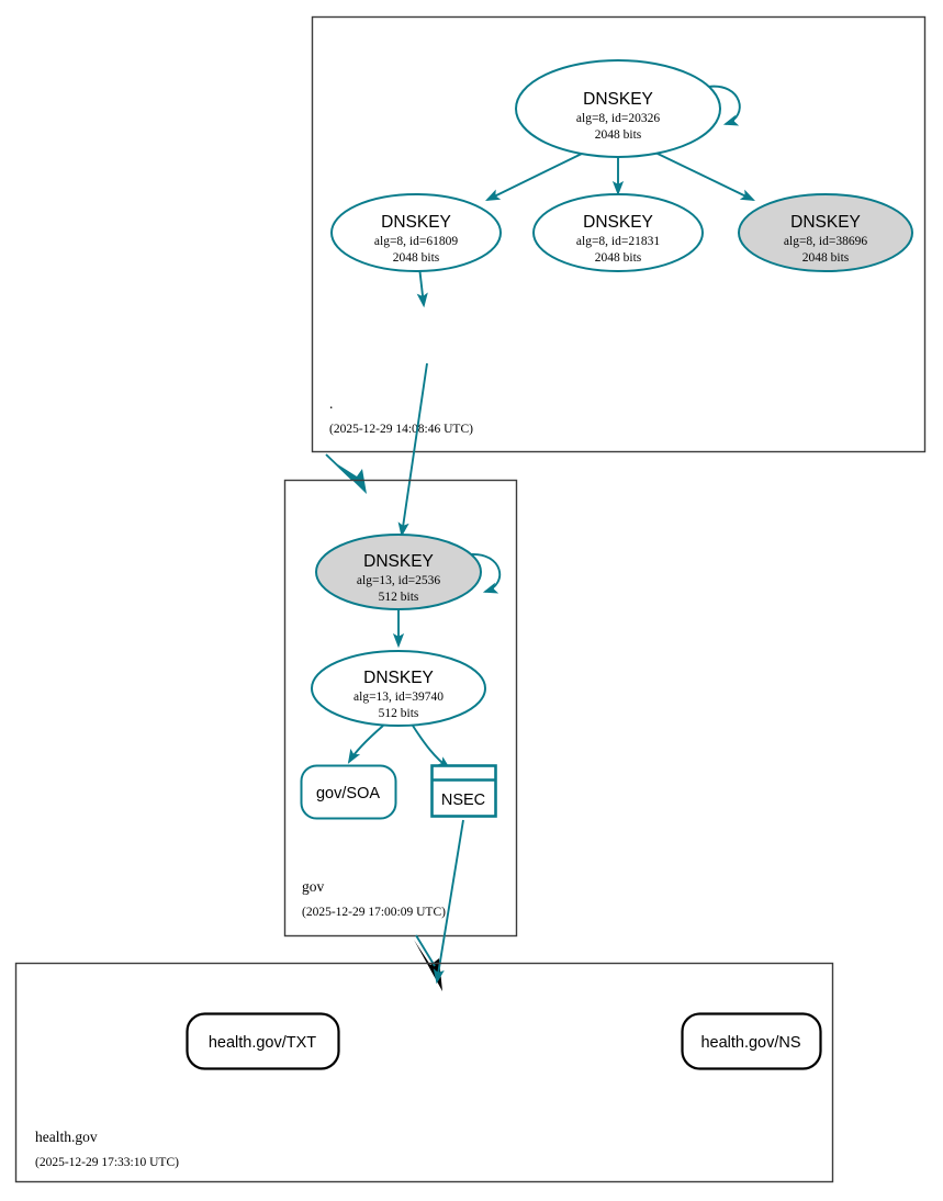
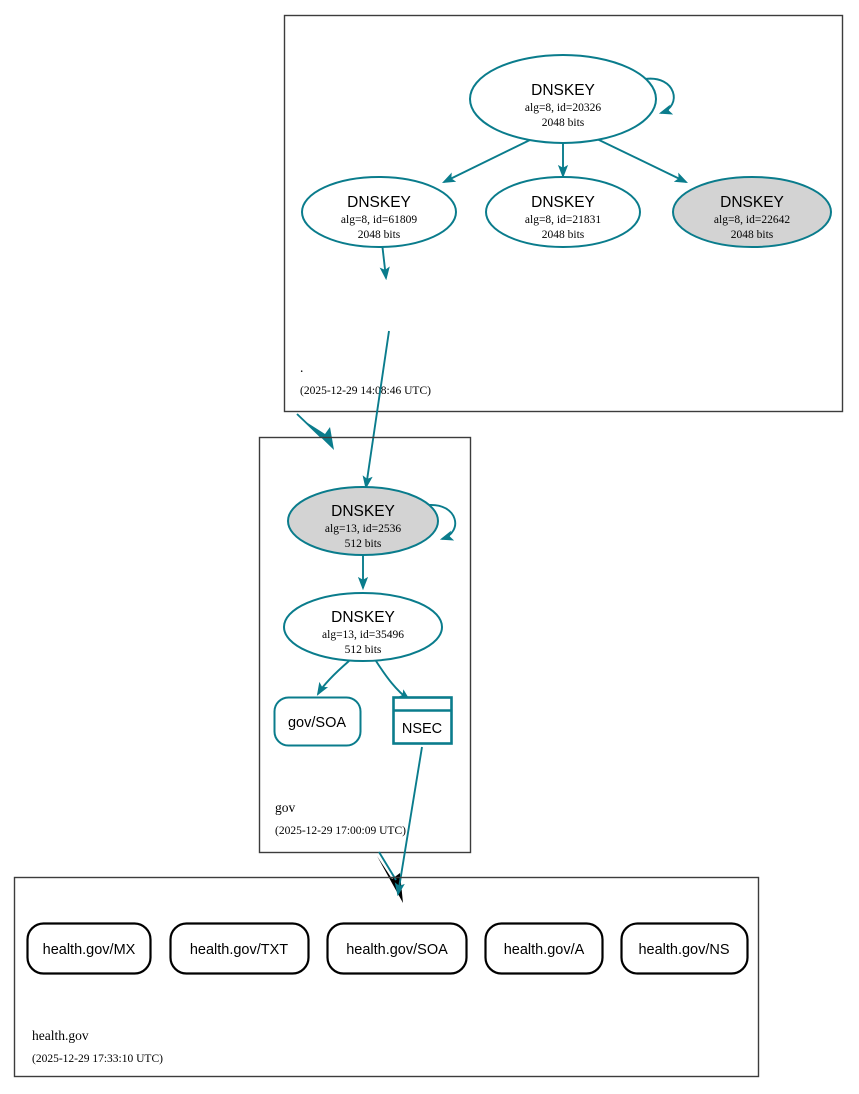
  .
  (2025-12-29 14:08:46 UTC)
  DNSKEY
  alg=8, id=20326
  2048 bits
  DNSKEY
  alg=8, id=61809
  2048 bits
  DNSKEY
  alg=8, id=21831
  2048 bits
  DNSKEY
- alg=8, id=38696
+ alg=8, id=22642
  2048 bits
  gov
  (2025-12-29 17:00:09 UTC)
  DNSKEY
  alg=13, id=2536
  512 bits
  DNSKEY
- alg=13, id=39740
+ alg=13, id=35496
  512 bits
  gov/SOA
  NSEC
  health.gov
  (2025-12-29 17:33:10 UTC)
+ health.gov/MX
  health.gov/TXT
+ health.gov/SOA
+ health.gov/A
  health.gov/NS
